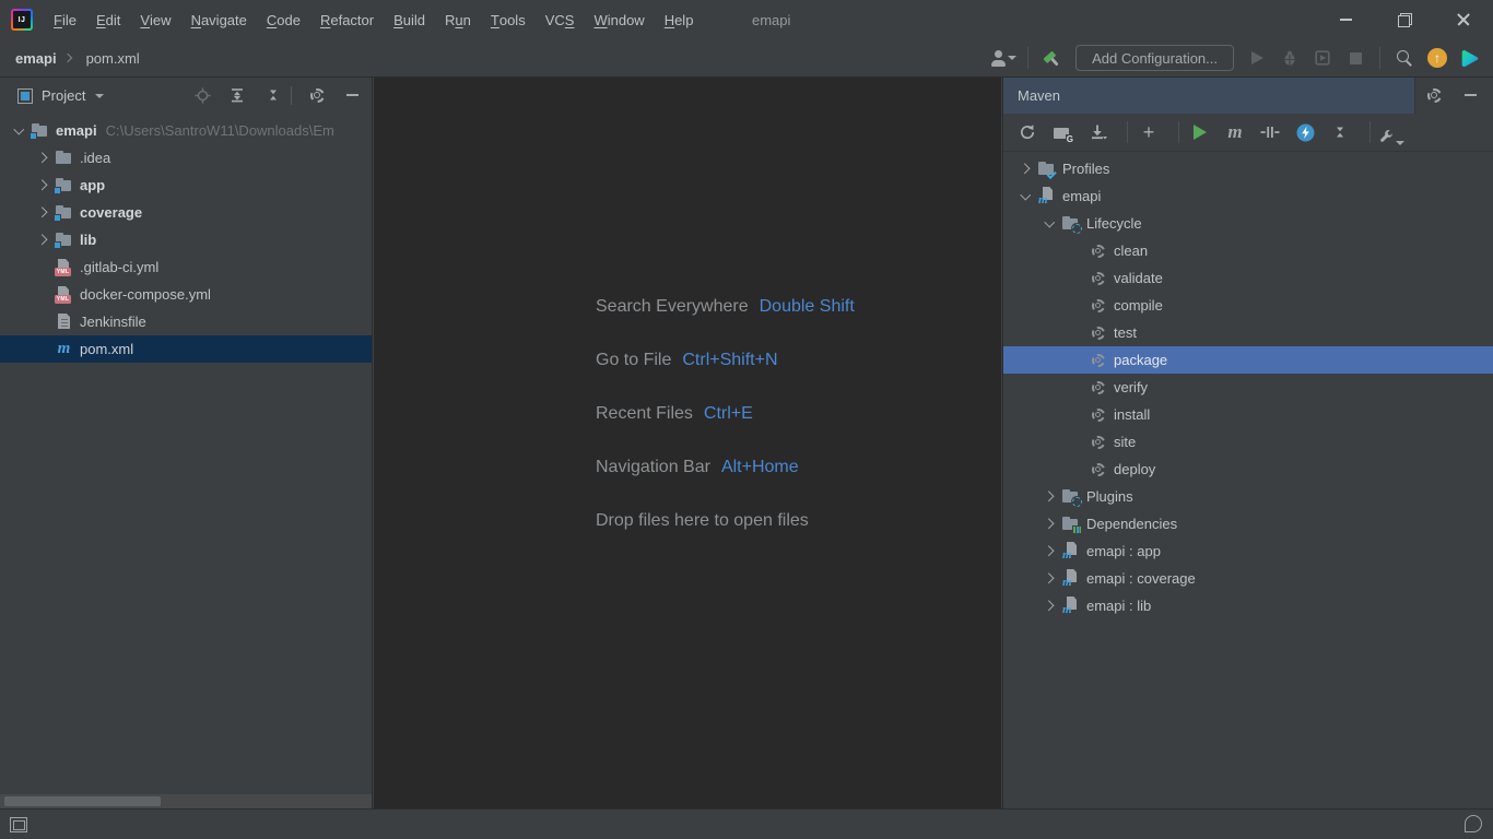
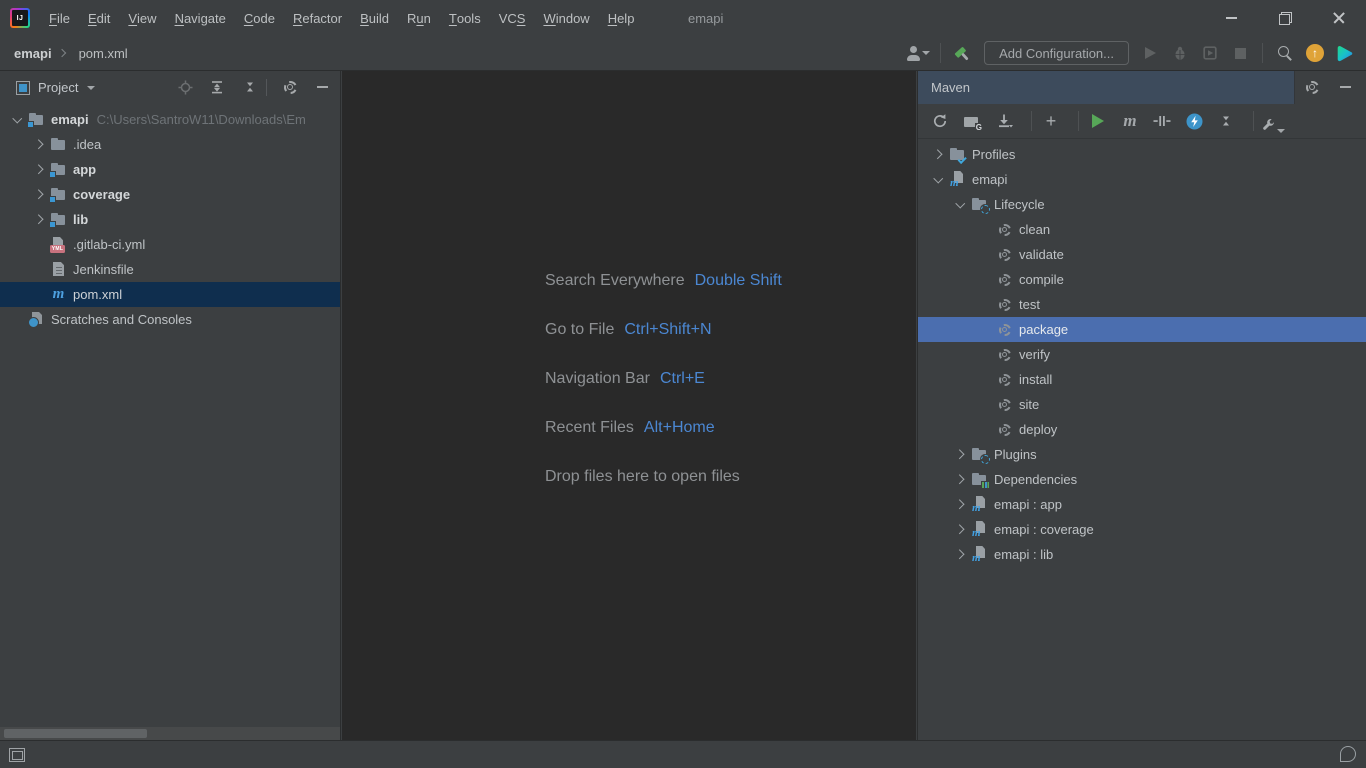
  F
  ile
  E
  dit
  V
  iew
  N
  avigate
  C
  ode
  R
  efactor
  B
  uild
  R
  u
  n
  T
  ools
  VC
  S
  W
  indow
  H
  elp
  emapi
  emapi
  pom.xml
  Add Configuration...
  Project
  emapi
  C:\Users\SantroW11\Downloads\Em
  .idea
  app
  coverage
  lib
  .gitlab-ci.yml
- docker-compose.yml
  Jenkinsfile
  pom.xml
+ Scratches and Consoles
  Search Everywhere
  Double Shift
  Go to File
  Ctrl+Shift+N
- Recent Files
+ Navigation Bar
  Ctrl+E
- Navigation Bar
+ Recent Files
  Alt+Home
  Drop files here to open files
  Maven
  Profiles
  emapi
  Lifecycle
  clean
  validate
  compile
  test
  package
  verify
  install
  site
  deploy
  Plugins
  Dependencies
  emapi : app
  emapi : coverage
  emapi : lib
